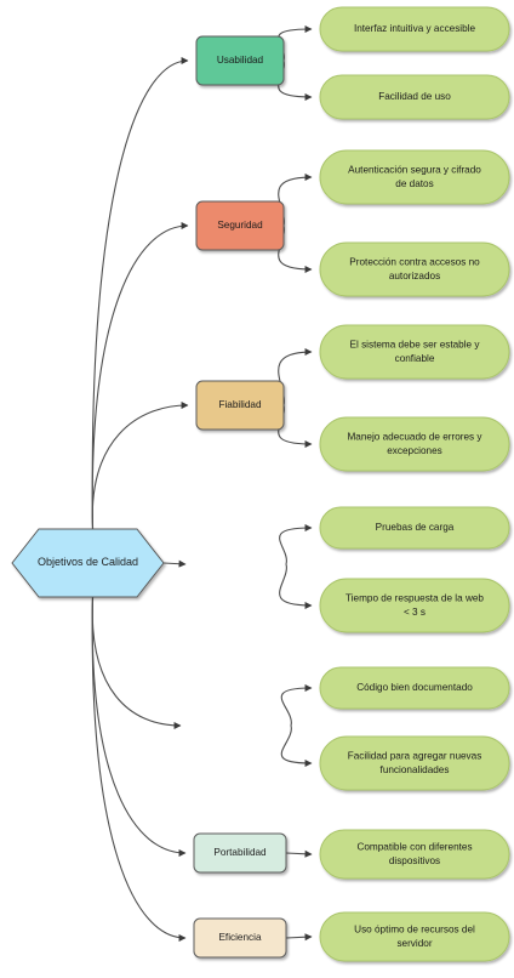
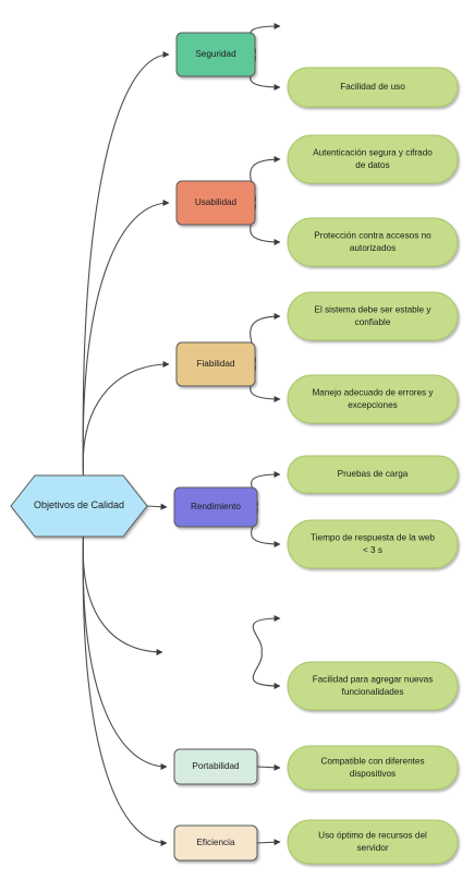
  Objetivos de Calidad
- Usabilidad
+ Seguridad
- Interfaz intuitiva y accesible
  Facilidad de uso
- Seguridad
+ Usabilidad
  Autenticación segura y cifrado de datos
  Protección contra accesos no autorizados
  Fiabilidad
  El sistema debe ser estable y confiable
  Manejo adecuado de errores y excepciones
+ Rendimiento
  Pruebas de carga
  Tiempo de respuesta de la web < 3 s
- Código bien documentado
  Facilidad para agregar nuevas funcionalidades
  Portabilidad
  Compatible con diferentes dispositivos
  Eficiencia
  Uso óptimo de recursos del servidor
